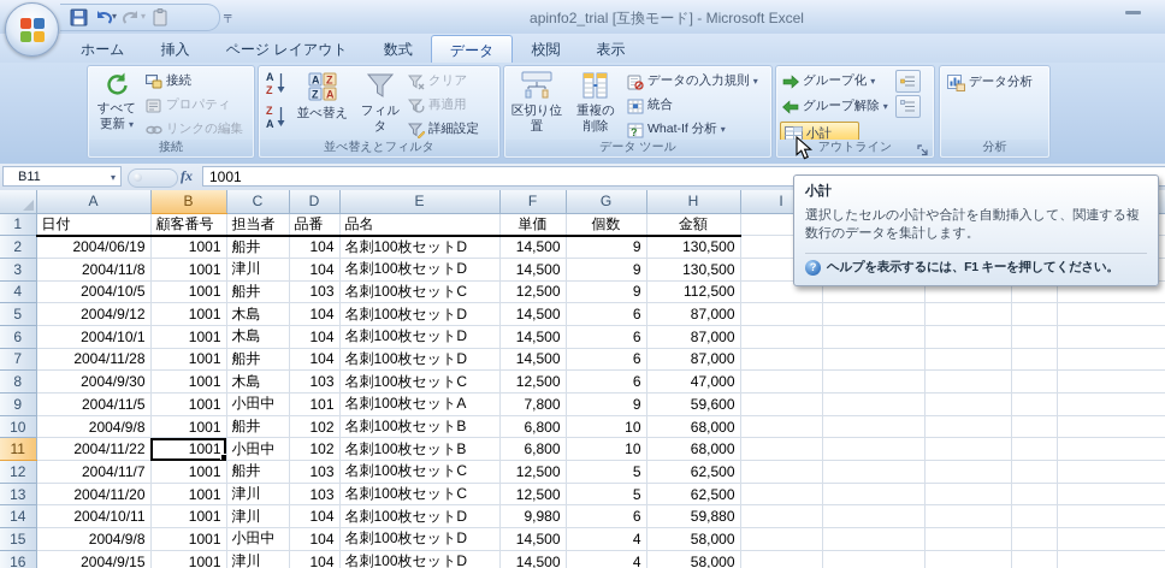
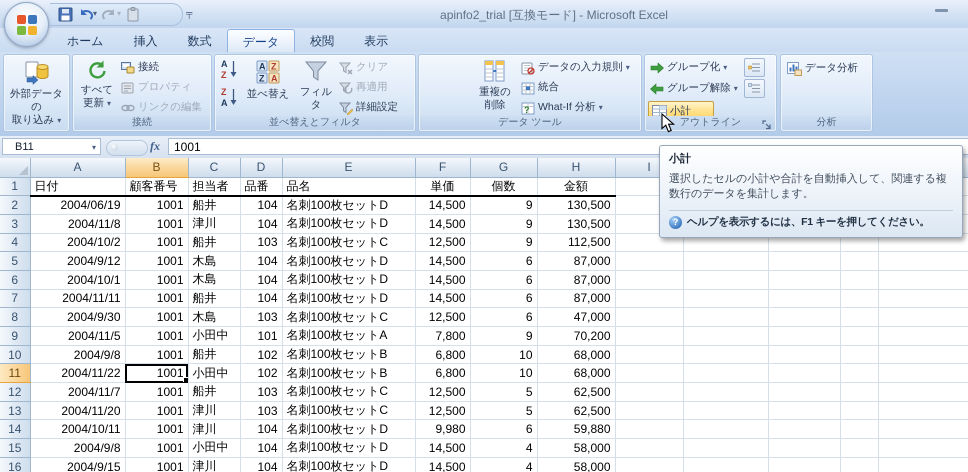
  apinfo2_trial [互換モード] - Microsoft Excel
  ▾
  ▾
  ╤
  ホーム
  挿入
- ページ レイアウト
  数式
  データ
  校閲
  表示
+ 外部データの
+ 取り込み ▾
  すべて
  更新 ▾
  接続
  プロパティ
  リンクの編集
  接続
  A
  Z
  Z
  A
  A
  Z
  Z
  A
  並べ替え
  フィルタ
  クリア
  再適用
  詳細設定
  並べ替えとフィルタ
- 区切り位置
  重複の
  削除
  データの入力規則
  ▾
  統合
  ?
  What-If 分析
  ▾
  データ ツール
  グループ化
  ▾
  グループ解除
  ▾
  小計
  アウトライン
  データ分析
  分析
  B11
  ▾
  fx
  1001
  	A	B	C	D	E	F	G	H	I
  1	日付	顧客番号	担当者	品番	品名	単価	個数	金額
  2	2004/06/19	1001	船井	104	名刺100枚セットD	14,500	9	130,500
  3	2004/11/8	1001	津川	104	名刺100枚セットD	14,500	9	130,500
- 4	2004/10/5	1001	船井	103	名刺100枚セットC	12,500	9	112,500
+ 4	2004/10/2	1001	船井	103	名刺100枚セットC	12,500	9	112,500
  5	2004/9/12	1001	木島	104	名刺100枚セットD	14,500	6	87,000
  6	2004/10/1	1001	木島	104	名刺100枚セットD	14,500	6	87,000
- 7	2004/11/28	1001	船井	104	名刺100枚セットD	14,500	6	87,000
+ 7	2004/11/11	1001	船井	104	名刺100枚セットD	14,500	6	87,000
  8	2004/9/30	1001	木島	103	名刺100枚セットC	12,500	6	47,000
- 9	2004/11/5	1001	小田中	101	名刺100枚セットA	7,800	9	59,600
+ 9	2004/11/5	1001	小田中	101	名刺100枚セットA	7,800	9	70,200
  10	2004/9/8	1001	船井	102	名刺100枚セットB	6,800	10	68,000
  11	2004/11/22	1001	小田中	102	名刺100枚セットB	6,800	10	68,000
  12	2004/11/7	1001	船井	103	名刺100枚セットC	12,500	5	62,500
  13	2004/11/20	1001	津川	103	名刺100枚セットC	12,500	5	62,500
  14	2004/10/11	1001	津川	104	名刺100枚セットD	9,980	6	59,880
  15	2004/9/8	1001	小田中	104	名刺100枚セットD	14,500	4	58,000
  16	2004/9/15	1001	津川	104	名刺100枚セットD	14,500	4	58,000
  小計
  選択したセルの小計や合計を自動挿入して、関連する複数行のデータを集計します。
  ?
  ヘルプを表示するには、F1 キーを押してください。
